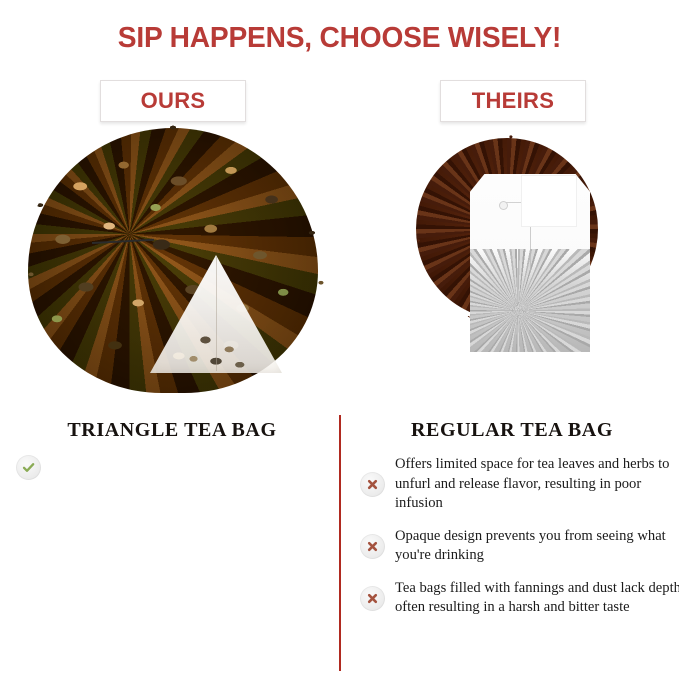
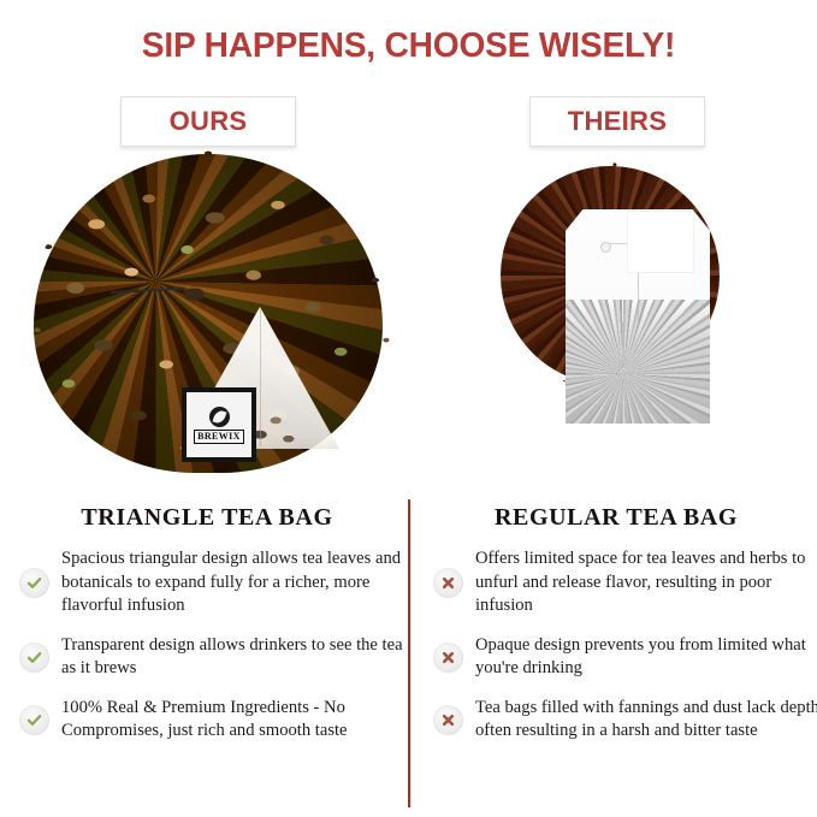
  SIP HAPPENS, CHOOSE WISELY!
  OURS
  THEIRS
+ BREWIX
  TRIANGLE TEA BAG
  REGULAR TEA BAG
+ Spacious triangular design allows tea leaves and botanicals to expand fully for a richer, more flavorful infusion
+ Transparent design allows drinkers to see the tea as it brews
+ 100% Real & Premium Ingredients - No Compromises, just rich and smooth taste
  Offers limited space for tea leaves and herbs to unfurl and release flavor, resulting in poor infusion
- Opaque design prevents you from seeing what you're drinking
+ Opaque design prevents you from limited what you're drinking
  Tea bags filled with fannings and dust lack depth often resulting in a harsh and bitter taste
